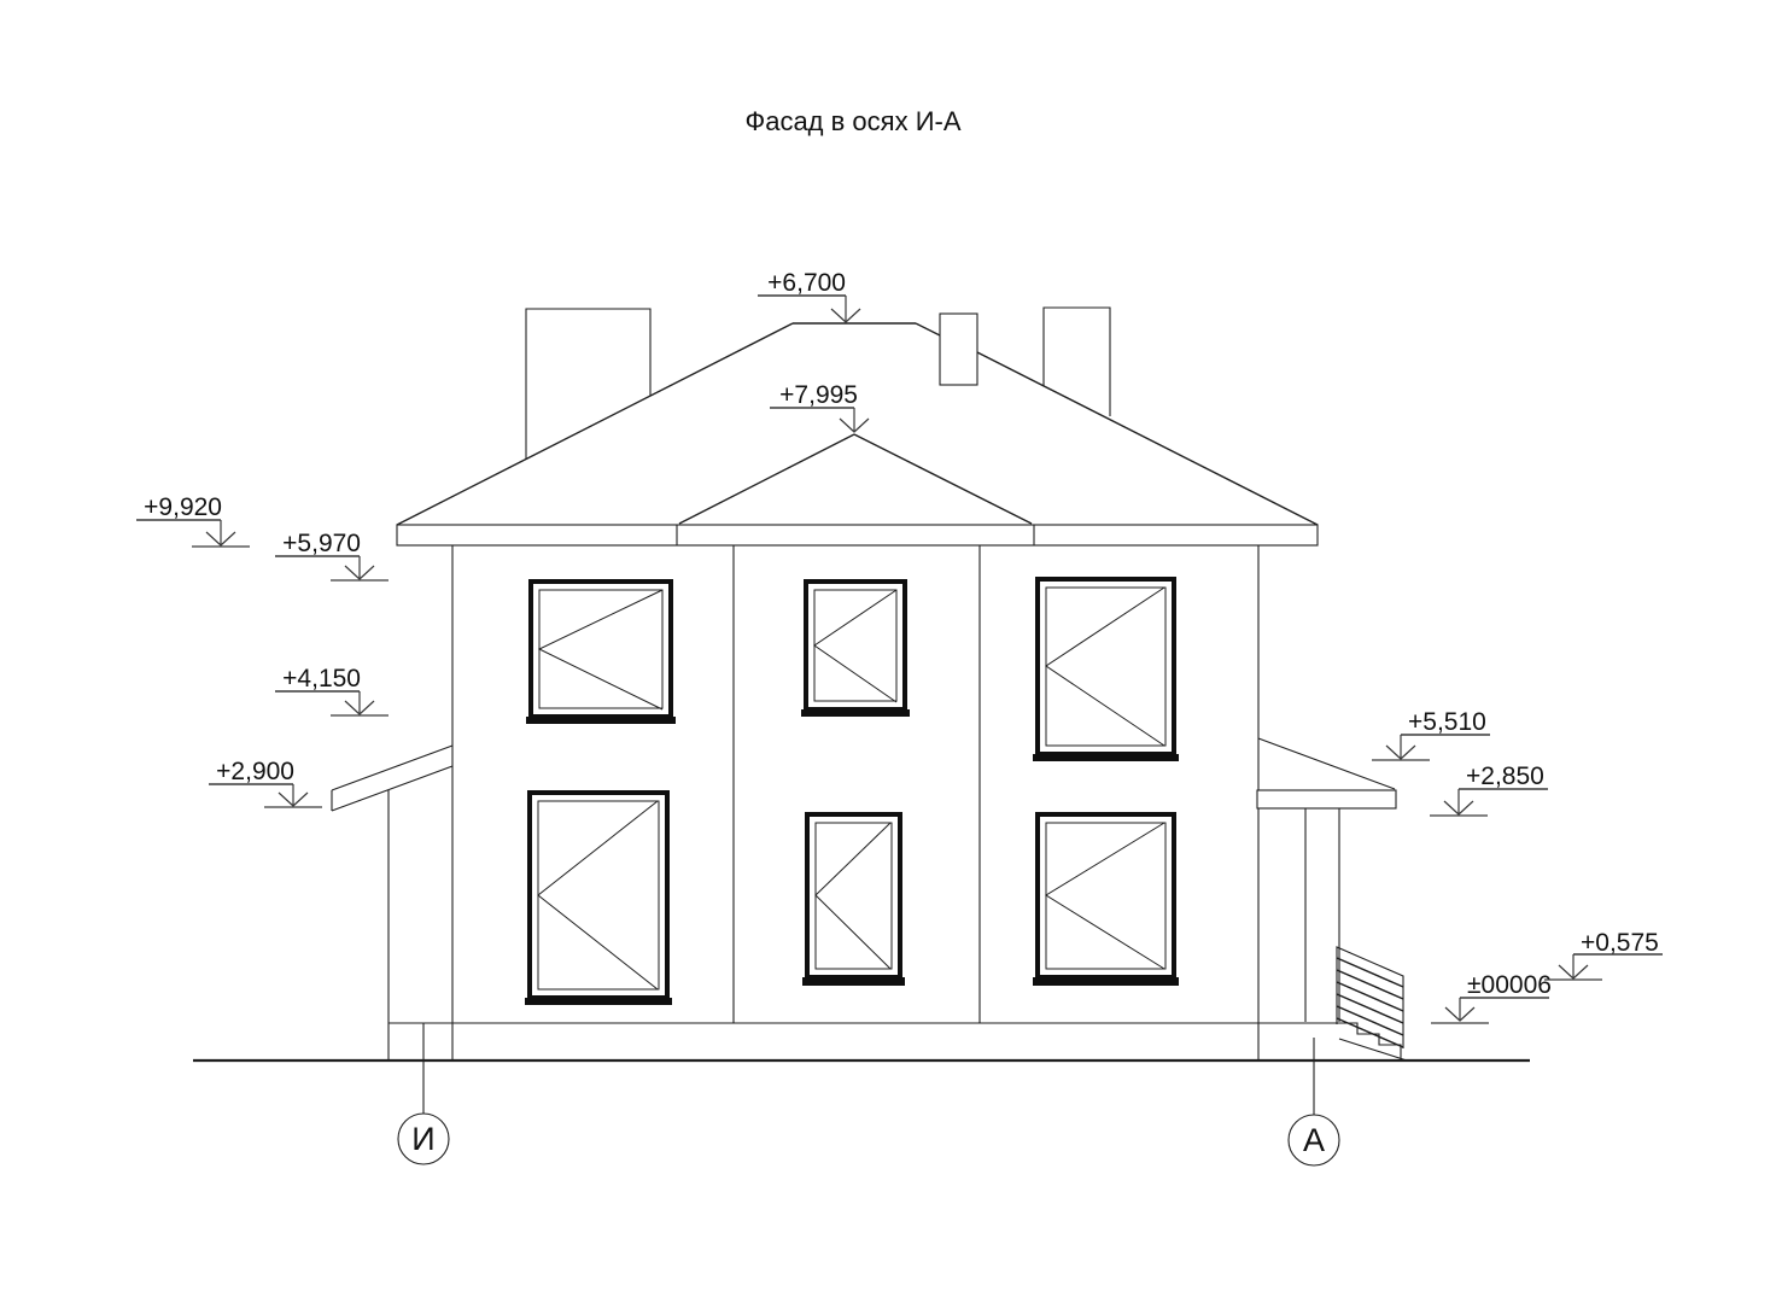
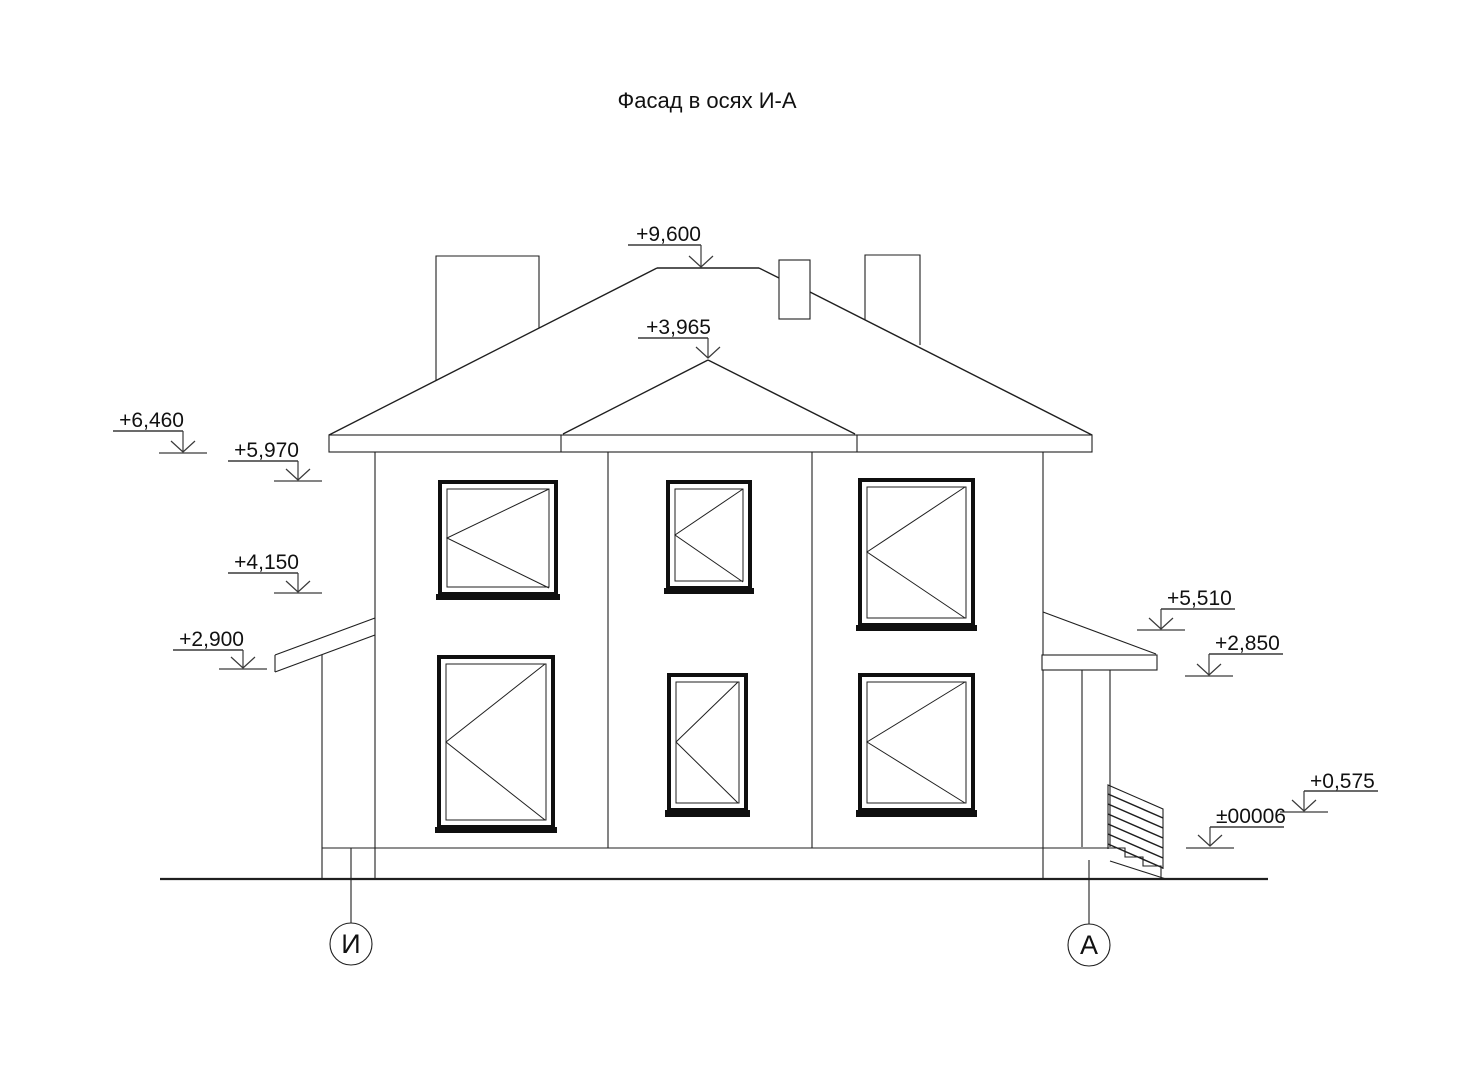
  Фасад в осях И-А
- +6,700
+ +9,600
- +7,995
+ +3,965
- +9,920
+ +6,460
  +5,970
  +4,150
  +2,900
  +5,510
  +2,850
  +0,575
  ±00006
  И
  А
